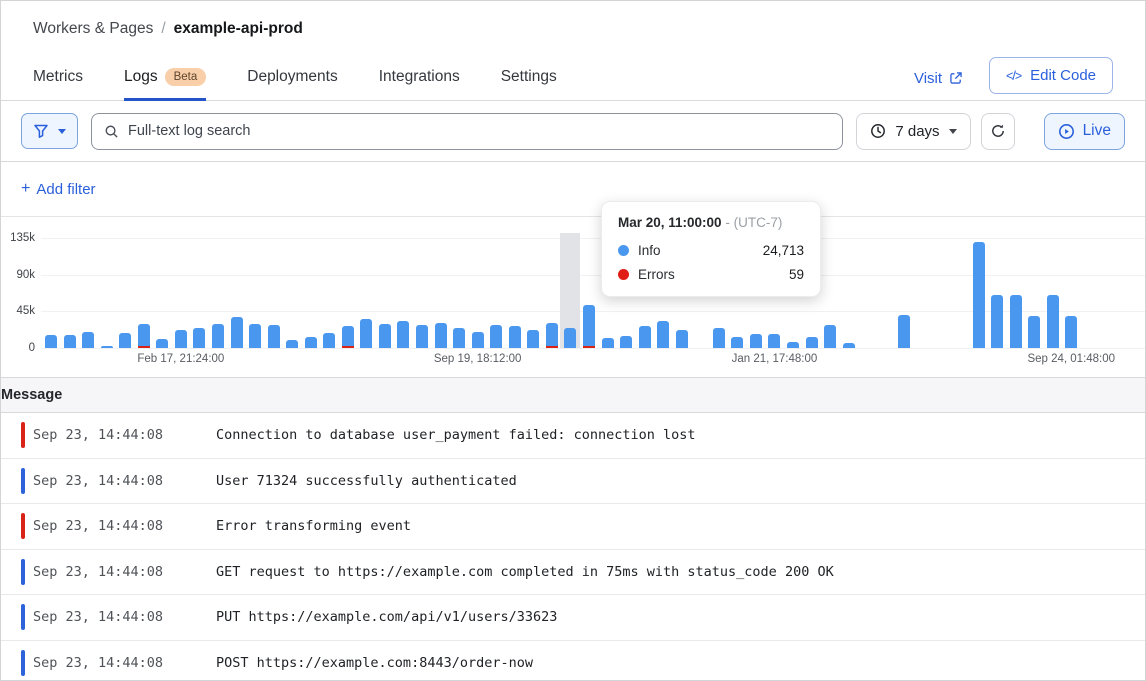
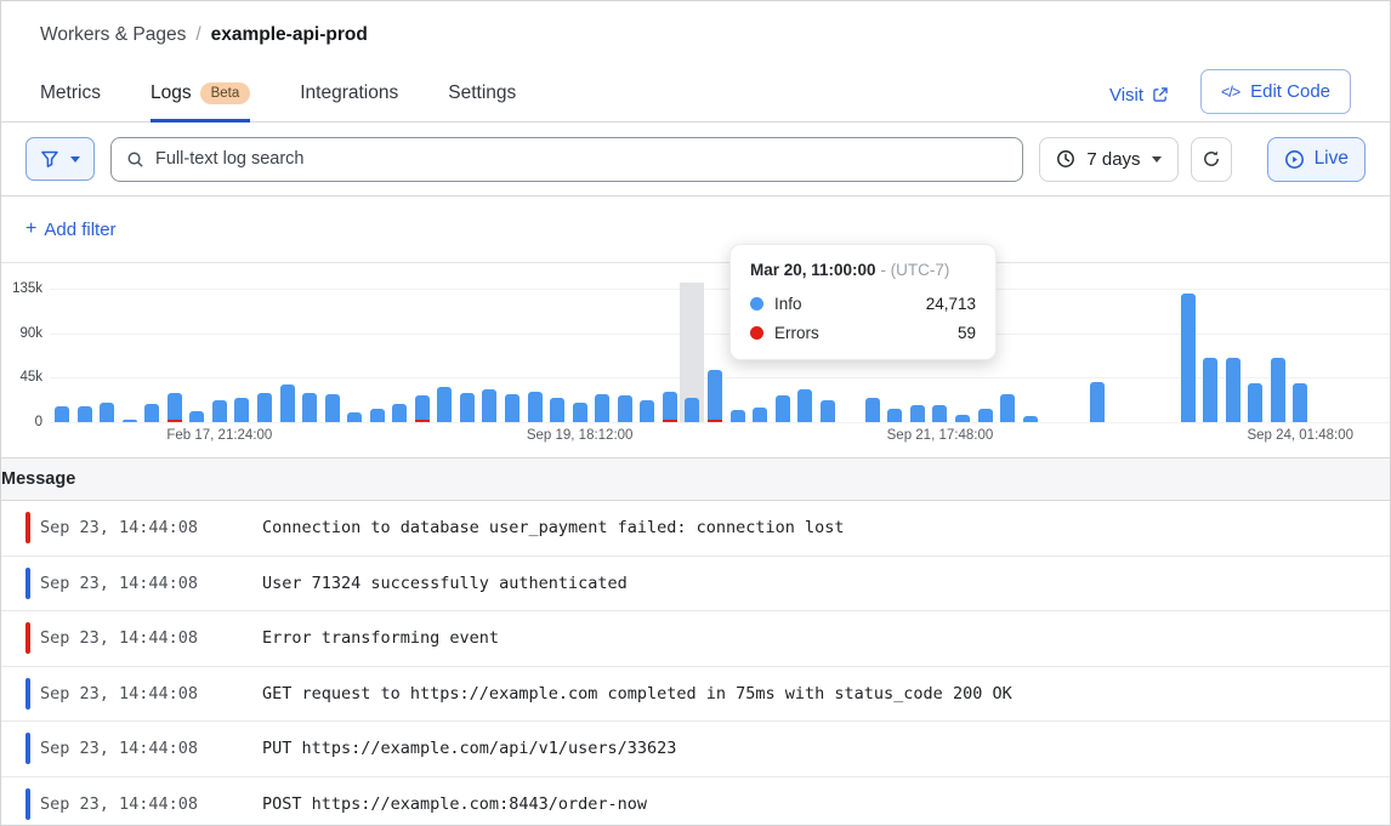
  Workers & Pages
  /
  example-api-prod
  Metrics
  Logs
  Beta
- Deployments
  Integrations
  Settings
  Visit
  </>
  Edit Code
  Full-text log search
  7 days
  Live
  +
  Add filter
  Mar 20, 11:00:00 - (UTC-7)
  Info
  24,713
  Errors
  59
  135k
  90k
  45k
  0
  Feb 17, 21:24:00
  Sep 19, 18:12:00
- Jan 21, 17:48:00
+ Sep 21, 17:48:00
  Sep 24, 01:48:00
  Message
  Sep 23, 14:44:08
  Connection to database user_payment failed: connection lost
  Sep 23, 14:44:08
  User 71324 successfully authenticated
  Sep 23, 14:44:08
  Error transforming event
  Sep 23, 14:44:08
  GET request to https://example.com completed in 75ms with status_code 200 OK
  Sep 23, 14:44:08
  PUT https://example.com/api/v1/users/33623
  Sep 23, 14:44:08
  POST https://example.com:8443/order-now
